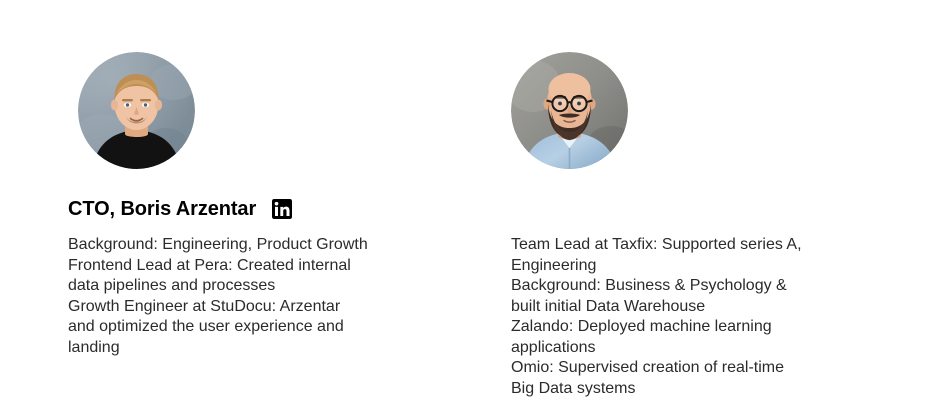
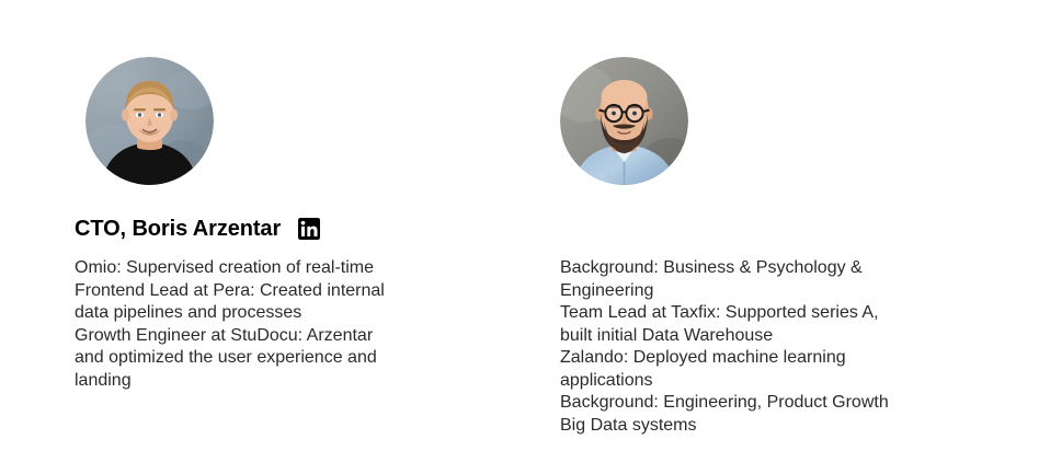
  CTO, Boris Arzentar
- Background: Engineering, Product Growth
+ Omio: Supervised creation of real-time
  Frontend Lead at Pera: Created internal
  data pipelines and processes
  Growth Engineer at StuDocu: Arzentar
  and optimized the user experience and
  landing
- Team Lead at Taxfix: Supported series A,
+ Background: Business & Psychology &
  Engineering
- Background: Business & Psychology &
+ Team Lead at Taxfix: Supported series A,
  built initial Data Warehouse
  Zalando: Deployed machine learning
  applications
- Omio: Supervised creation of real-time
+ Background: Engineering, Product Growth
  Big Data systems
